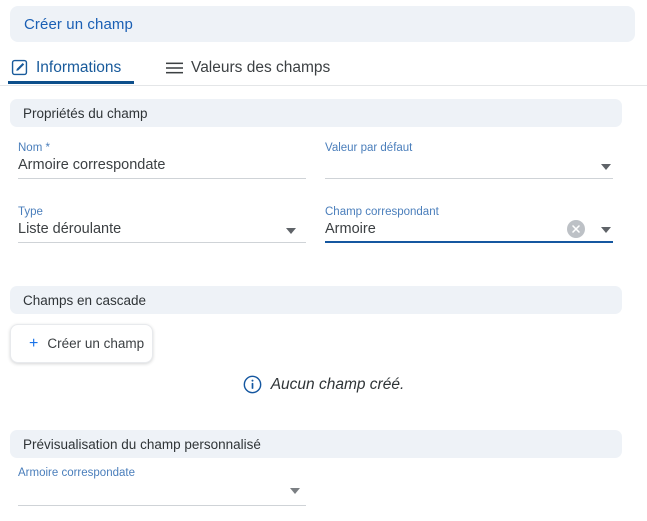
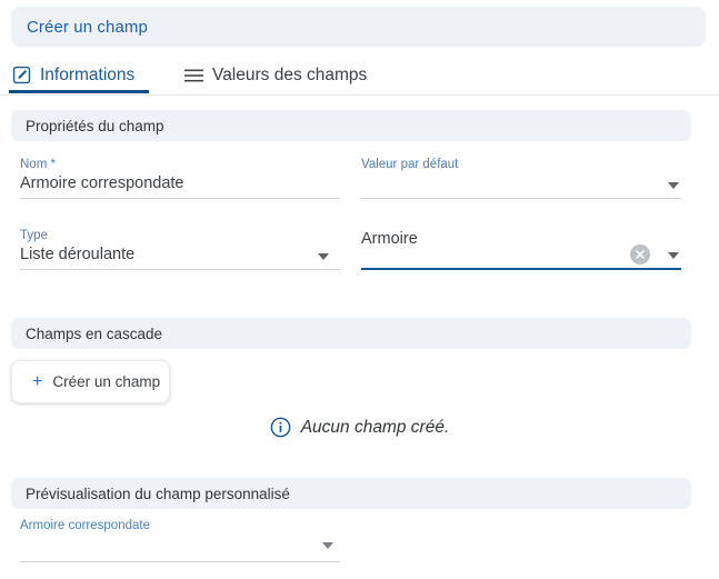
  Créer un champ
  Informations
  Valeurs des champs
  Propriétés du champ
  Nom *
  Armoire correspondate
  Valeur par défaut
  Type
  Liste déroulante
- Champ correspondant
  Armoire
  Champs en cascade
  +
  Créer un champ
  Aucun champ créé.
  Prévisualisation du champ personnalisé
  Armoire correspondate
